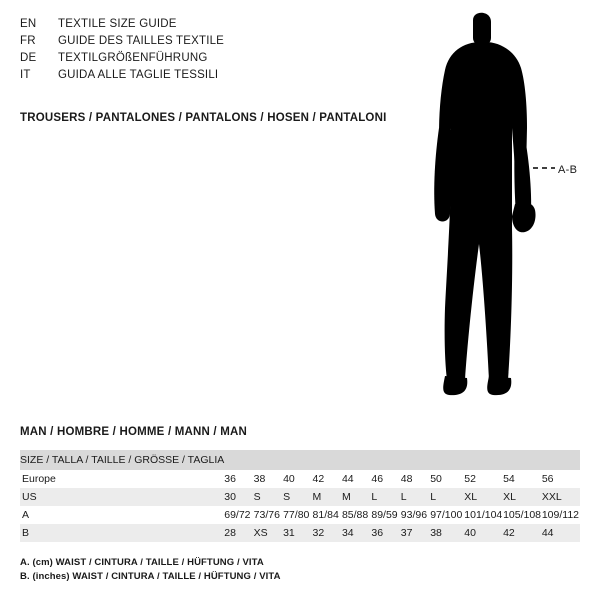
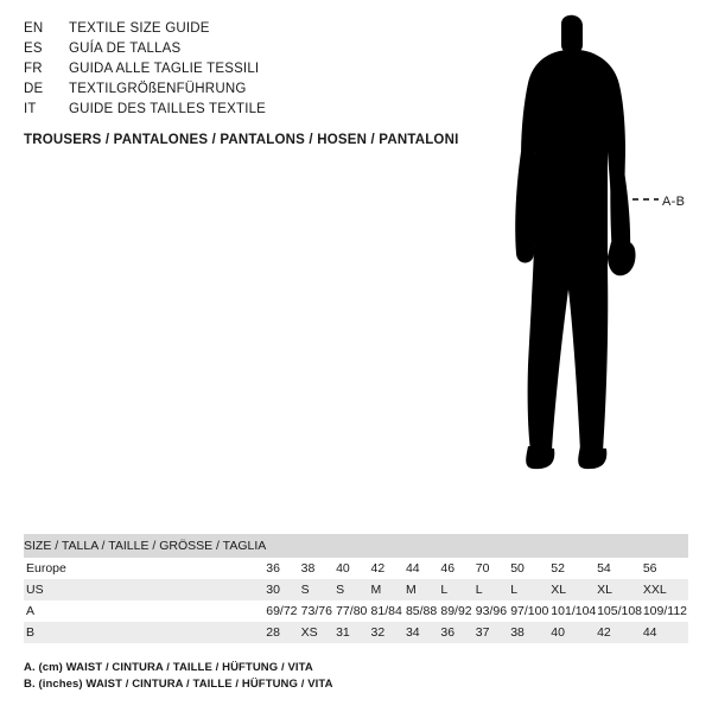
  EN
  TEXTILE SIZE GUIDE
+ ES
+ GUÍA DE TALLAS
  FR
- GUIDE DES TAILLES TEXTILE
+ GUIDA ALLE TAGLIE TESSILI
  DE
  TEXTILGRÖßENFÜHRUNG
  IT
- GUIDA ALLE TAGLIE TESSILI
+ GUIDE DES TAILLES TEXTILE
  TROUSERS / PANTALONES / PANTALONS / HOSEN / PANTALONI
  A-B
- MAN / HOMBRE / HOMME / MANN / MAN
  SIZE / TALLA / TAILLE / GRÖSSE / TAGLIA
- Europe	36	38	40	42	44	46	48	50	52	54	56
+ Europe	36	38	40	42	44	46	70	50	52	54	56
  US	30	S	S	M	M	L	L	L	XL	XL	XXL
- A	69/72	73/76	77/80	81/84	85/88	89/59	93/96	97/100	101/104	105/108	109/112
+ A	69/72	73/76	77/80	81/84	85/88	89/92	93/96	97/100	101/104	105/108	109/112
  B	28	XS	31	32	34	36	37	38	40	42	44
  A. (cm) WAIST / CINTURA / TAILLE / HÜFTUNG / VITA
  B. (inches) WAIST / CINTURA / TAILLE / HÜFTUNG / VITA
